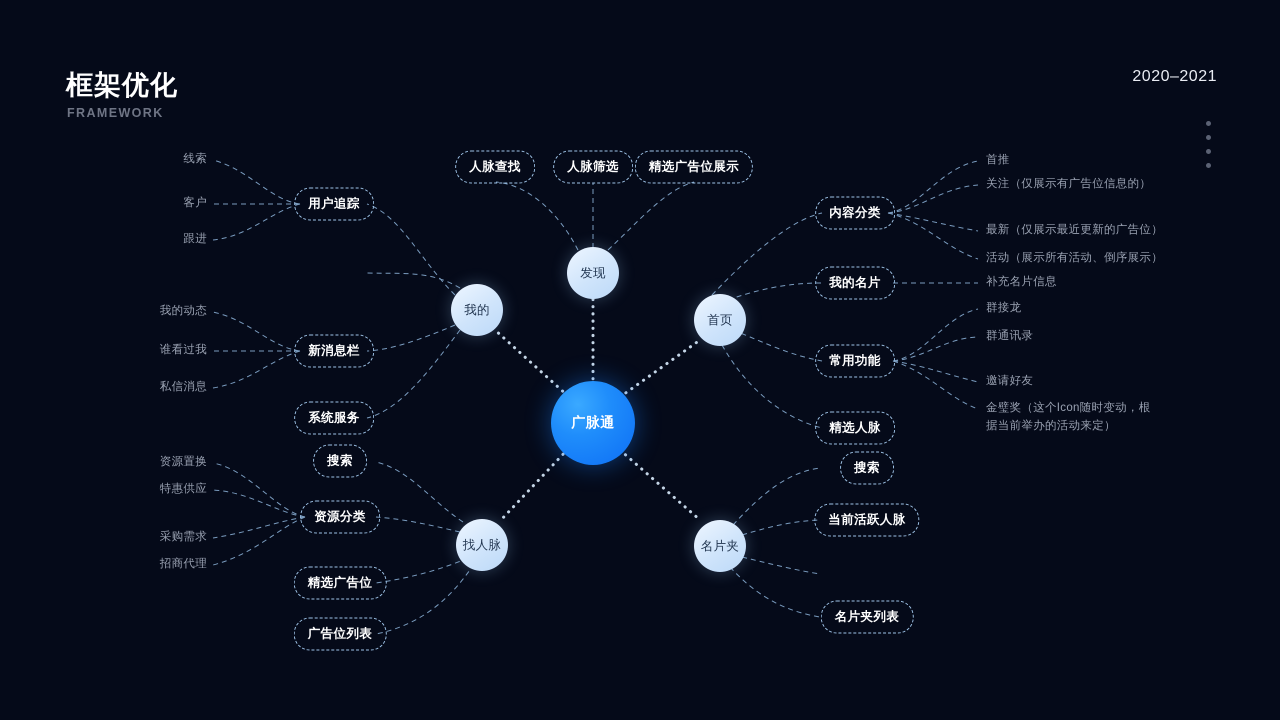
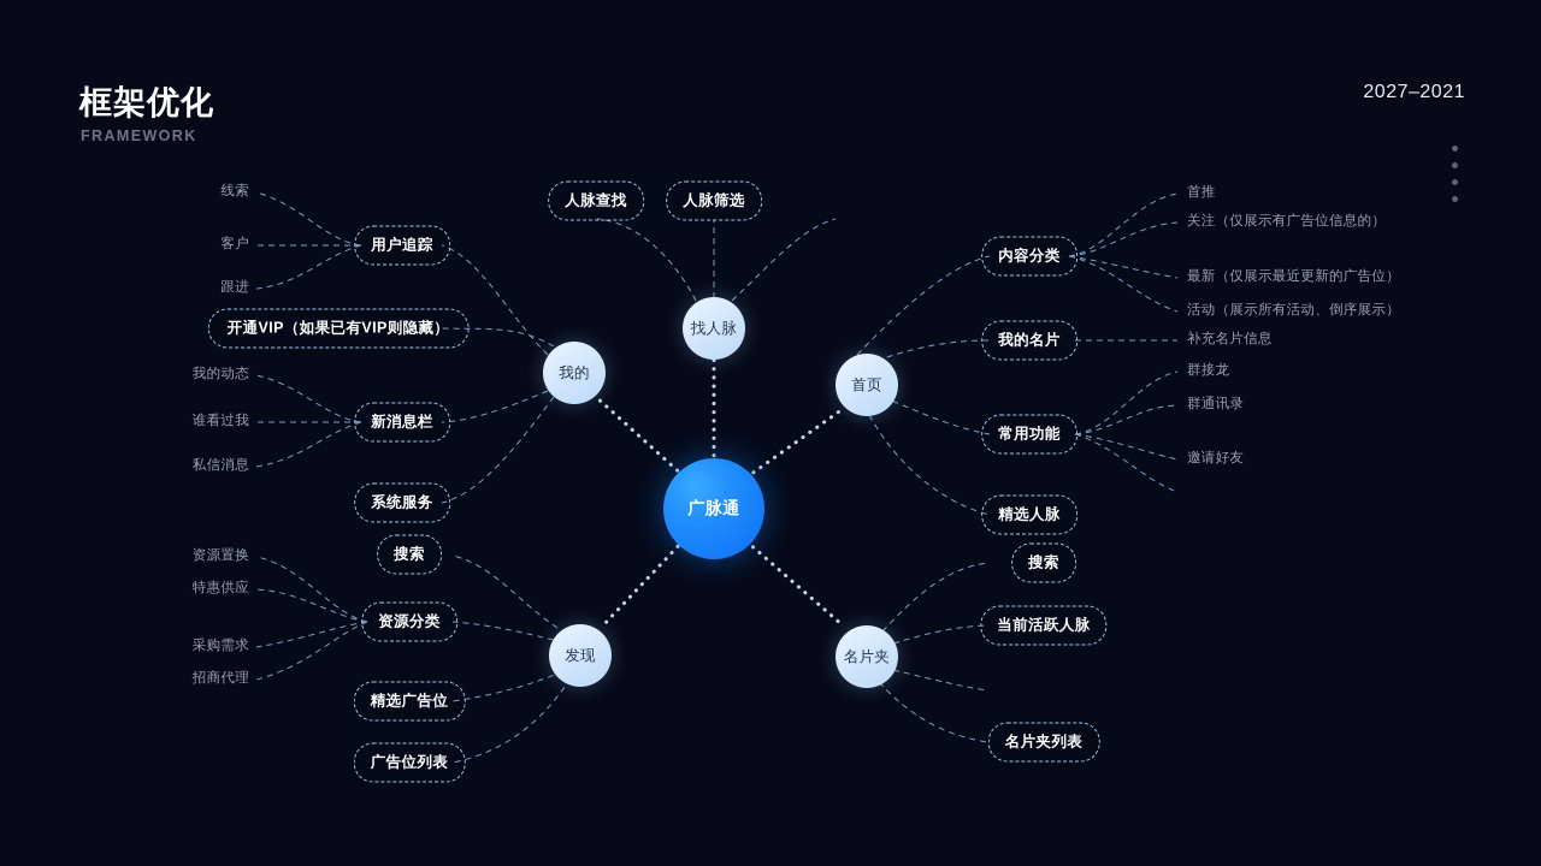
  框架优化
  FRAMEWORK
- 2020–2021
+ 2027–2021
  广脉通
  我的
- 发现
+ 找人脉
  首页
- 找人脉
+ 发现
  名片夹
  用户追踪
+ 开通VIP（如果已有VIP则隐藏）
  新消息栏
  系统服务
  线索
  客户
  跟进
  我的动态
  谁看过我
  私信消息
  搜索
  资源分类
  精选广告位
  广告位列表
  资源置换
  特惠供应
  采购需求
  招商代理
  人脉查找
  人脉筛选
- 精选广告位展示
  内容分类
  我的名片
  常用功能
  精选人脉
  首推
  关注（仅展示有广告位信息的）
  最新（仅展示最近更新的广告位）
  活动（展示所有活动、倒序展示）
  补充名片信息
  群接龙
  群通讯录
  邀请好友
- 金璧奖（这个Icon随时变动，根
- 据当前举办的活动来定）
  搜索
  当前活跃人脉
  名片夹列表
